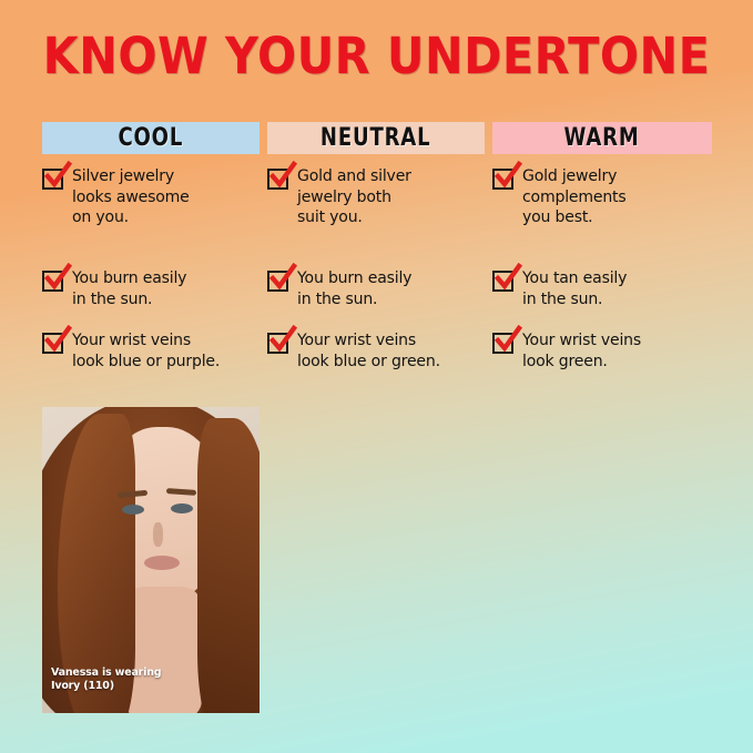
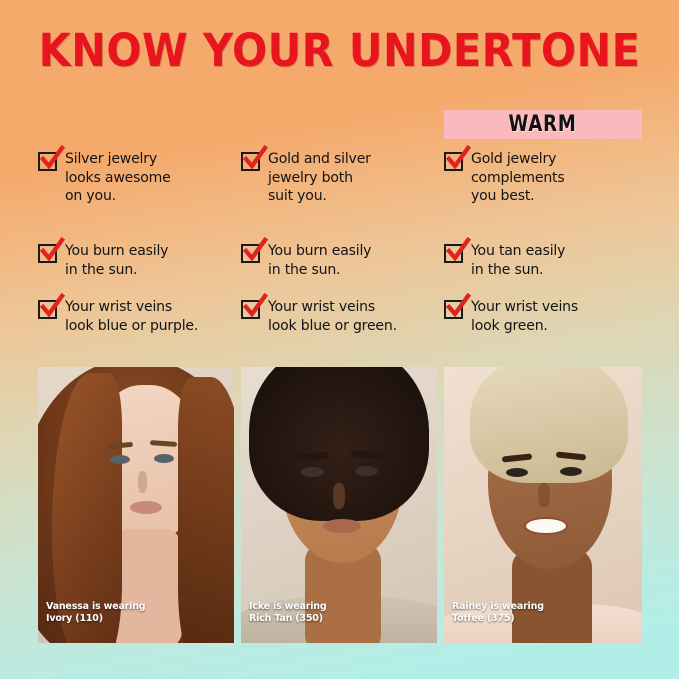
  KNOW YOUR UNDERTONE
- COOL
- NEUTRAL
  WARM
  Silver jewelry
  looks awesome
  on you.
  You burn easily
  in the sun.
  Your wrist veins
  look blue or purple.
  Gold and silver
  jewelry both
  suit you.
  You burn easily
  in the sun.
  Your wrist veins
  look blue or green.
  Gold jewelry
  complements
  you best.
  You tan easily
  in the sun.
  Your wrist veins
  look green.
  Vanessa is wearing
  Ivory (110)
+ Icke is wearing
+ Rich Tan (350)
+ Rainey is wearing
+ Toffee (375)
